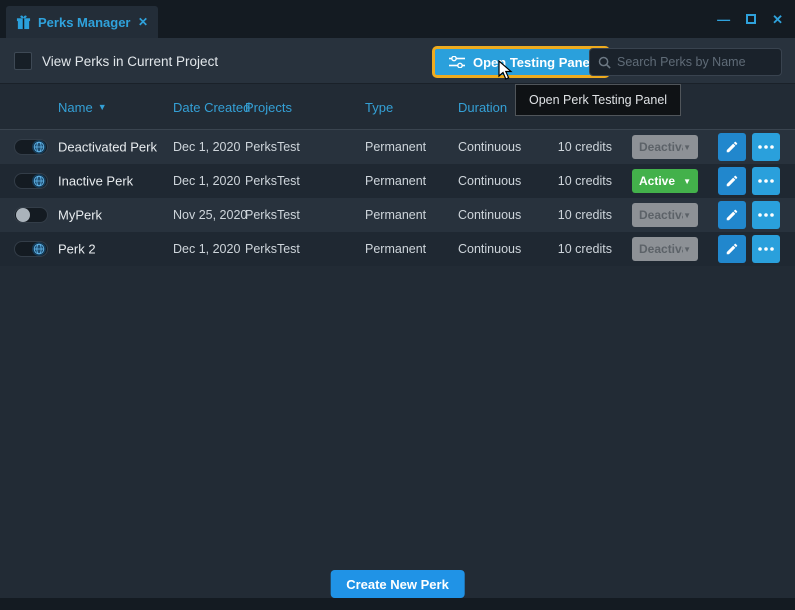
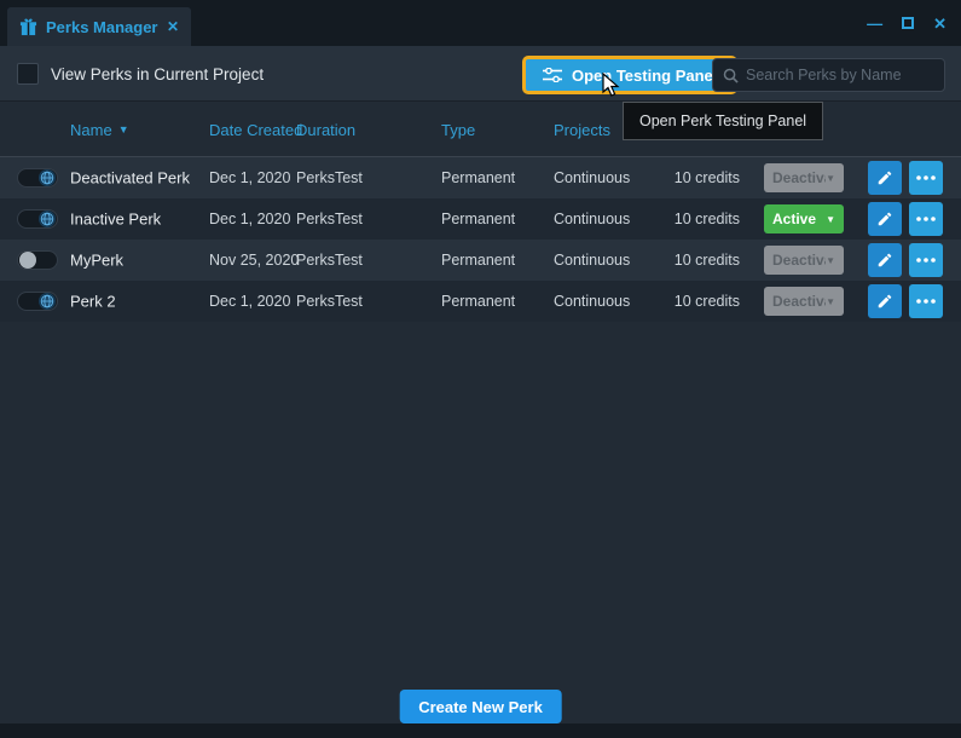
  Perks Manager
  ✕
  —
  ✕
  View Perks in Current Project
  Open Testing Pane
  Search Perks by Name
  Name
  ▼
  Date Created
- Projects
+ Duration
  Type
- Duration
+ Projects
  Open Perk Testing Panel
  Deactivated Perk
  Dec 1, 2020
  PerksTest
  Permanent
  Continuous
  10 credits
  Deactiv
  ▼
  Inactive Perk
  Dec 1, 2020
  PerksTest
  Permanent
  Continuous
  10 credits
  Active
  ▼
  MyPerk
  Nov 25, 2020
  PerksTest
  Permanent
  Continuous
  10 credits
  Deactiv
  ▼
  Perk 2
  Dec 1, 2020
  PerksTest
  Permanent
  Continuous
  10 credits
  Deactiv
  ▼
  Create New Perk
